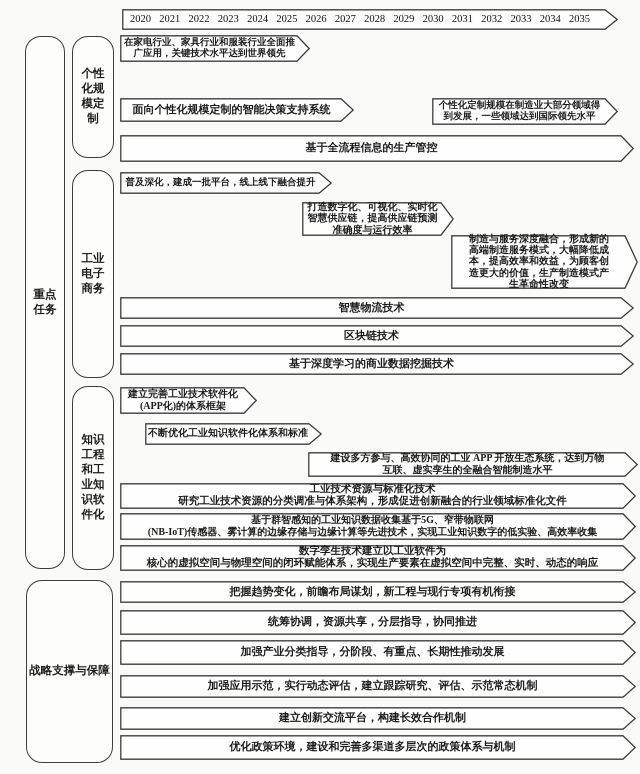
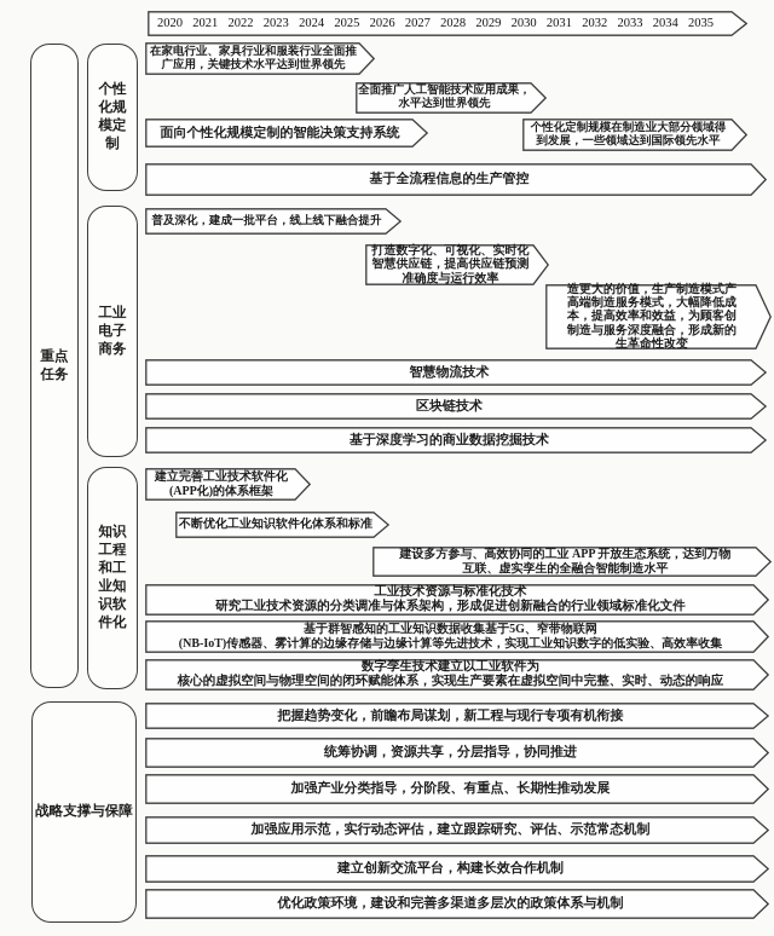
  在家电行业、家具行业和服装行业全面推
  广应用，关键技术水平达到世界领先
+ 全面推广人工智能技术应用成果，
+ 水平达到世界领先
  面向个性化规模定制的智能决策支持系统
  个性化定制规模在制造业大部分领域得
  到发展，一些领域达到国际领先水平
  基于全流程信息的生产管控
  普及深化，建成一批平台，线上线下融合提升
  打造数字化、可视化、实时化
  智慧供应链，提高供应链预测
  准确度与运行效率
- 制造与服务深度融合，形成新的
+ 造更大的价值，生产制造模式产
  高端制造服务模式，大幅降低成
  本，提高效率和效益，为顾客创
- 造更大的价值，生产制造模式产
+ 制造与服务深度融合，形成新的
  生革命性改变
  智慧物流技术
  区块链技术
  基于深度学习的商业数据挖掘技术
  建立完善工业技术软件化
  (APP化)的体系框架
  不断优化工业知识软件化体系和标准
  建设多方参与、高效协同的工业 APP 开放生态系统，达到万物
  互联、虚实孪生的全融合智能制造水平
  工业技术资源与标准化技术
  研究工业技术资源的分类调准与体系架构，形成促进创新融合的行业领域标准化文件
  基于群智感知的工业知识数据收集基于5G、窄带物联网
  (NB-IoT)传感器、雾计算的边缘存储与边缘计算等先进技术，实现工业知识数字的低实验、高效率收集
  数字孪生技术建立以工业软件为
  核心的虚拟空间与物理空间的闭环赋能体系，实现生产要素在虚拟空间中完整、实时、动态的响应
  把握趋势变化，前瞻布局谋划，新工程与现行专项有机衔接
  统筹协调，资源共享，分层指导，协同推进
  加强产业分类指导，分阶段、有重点、长期性推动发展
  加强应用示范，实行动态评估，建立跟踪研究、评估、示范常态机制
  建立创新交流平台，构建长效合作机制
  优化政策环境，建设和完善多渠道多层次的政策体系与机制
  2020
  2021
  2022
  2023
  2024
  2025
  2026
  2027
  2028
  2029
  2030
  2031
  2032
  2033
  2034
  2035
  重点任务
  战略支撑与保障
  个性化规模定制
  工业电子商务
  知识工程和工业知识软件化
